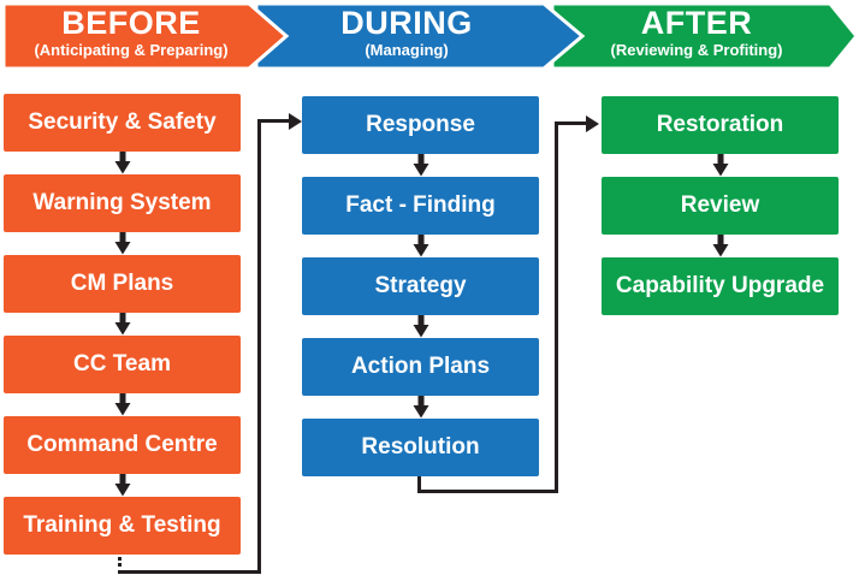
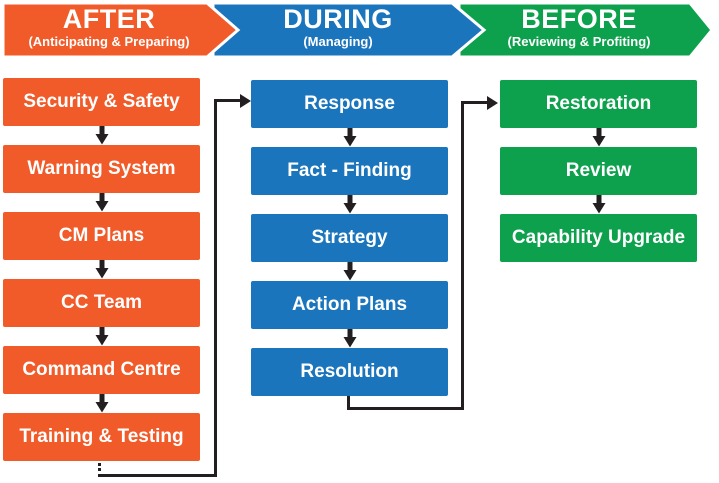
- BEFORE
+ AFTER
  (Anticipating & Preparing)
  DURING
  (Managing)
- AFTER
+ BEFORE
  (Reviewing & Profiting)
  Security & Safety
  Warning System
  CM Plans
  CC Team
  Command Centre
  Training & Testing
  Response
  Fact - Finding
  Strategy
  Action Plans
  Resolution
  Restoration
  Review
  Capability Upgrade
